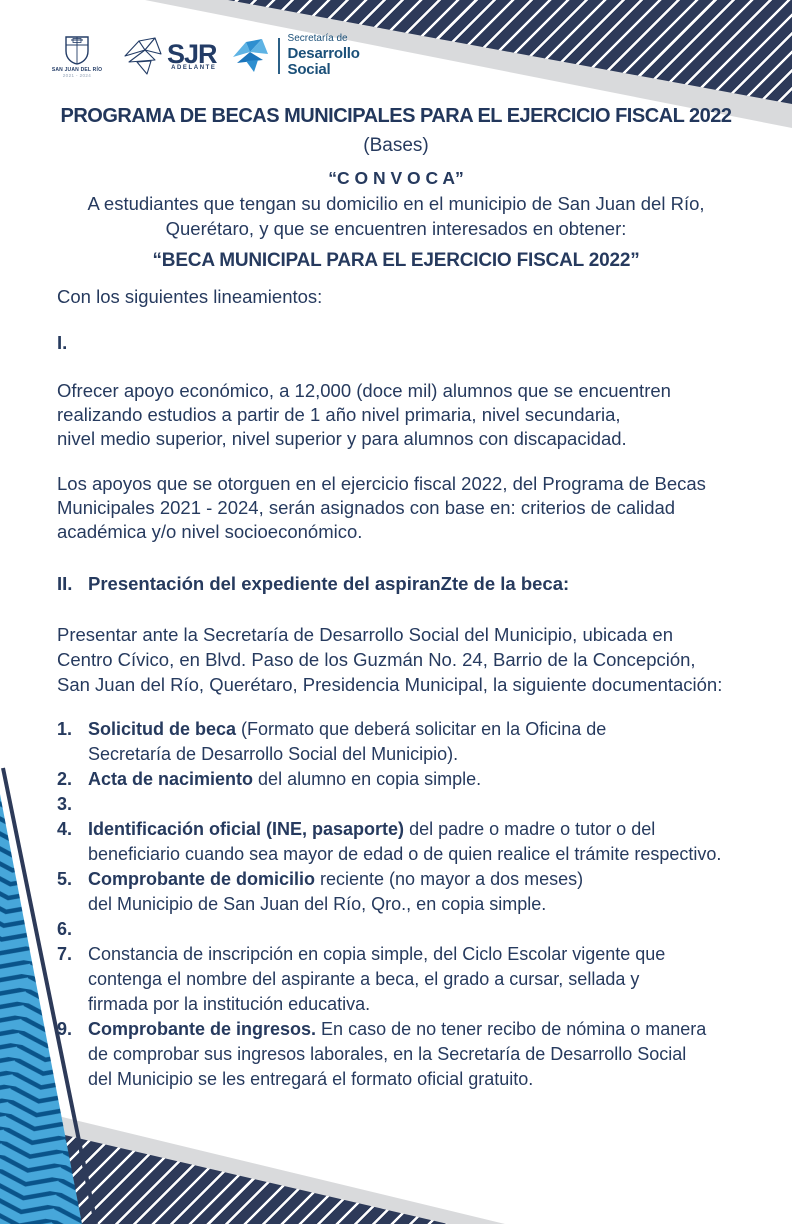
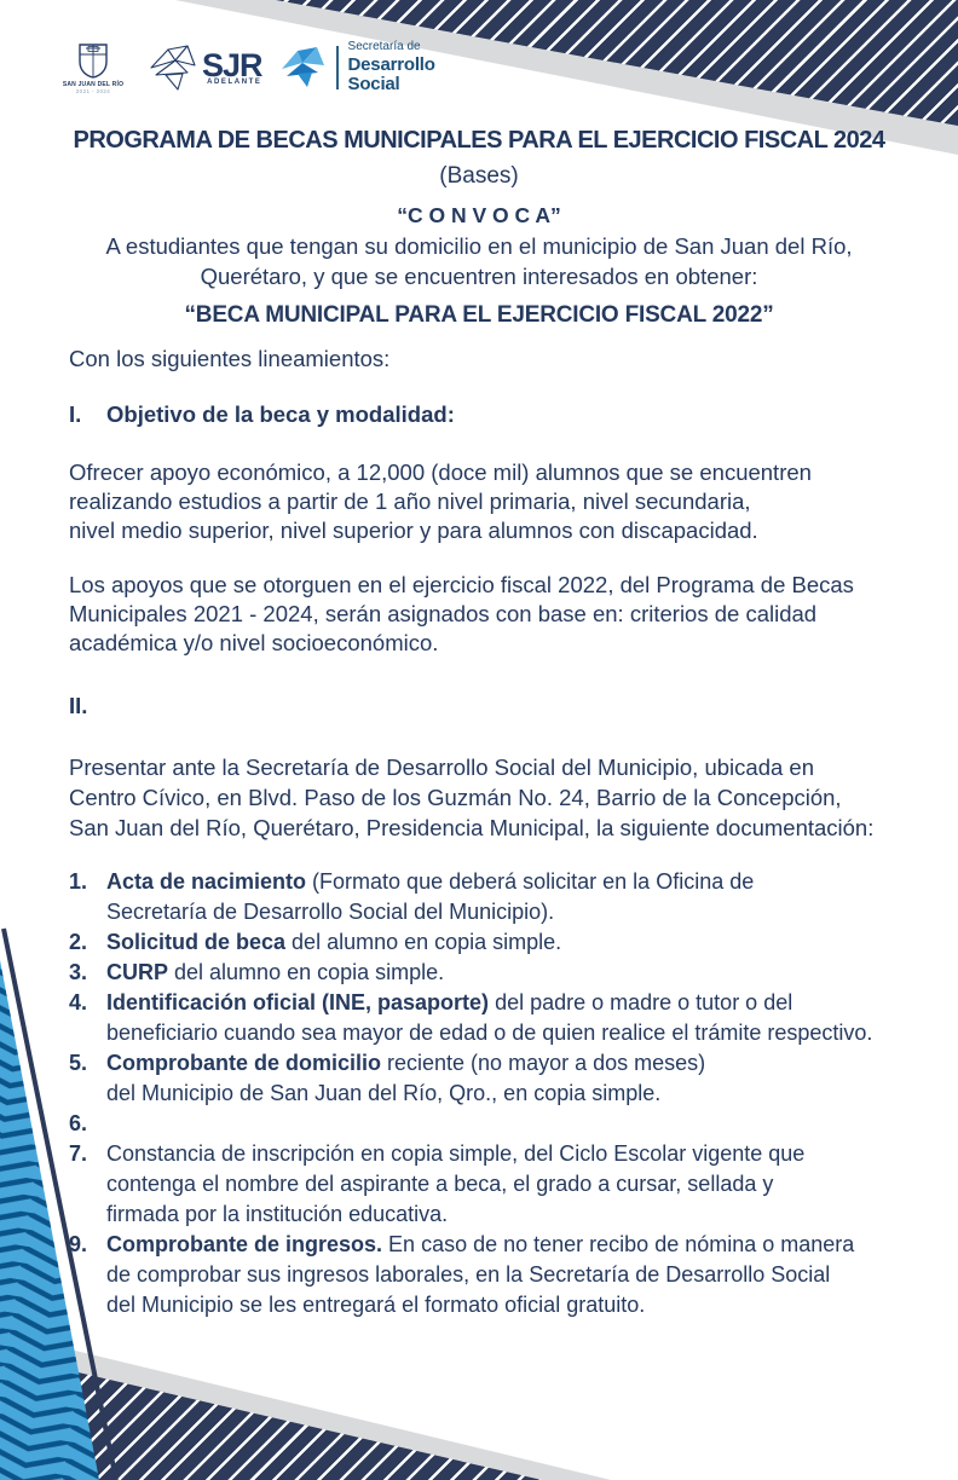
  SJR
  Secretaría de
  Desarrollo
  Social
- PROGRAMA DE BECAS MUNICIPALES PARA EL EJERCICIO FISCAL 2022
+ PROGRAMA DE BECAS MUNICIPALES PARA EL EJERCICIO FISCAL 2024
  (Bases)
  “C O N V O C A”
  A estudiantes que tengan su domicilio en el municipio de San Juan del Río,
  Querétaro, y que se encuentren interesados en obtener:
  “BECA MUNICIPAL PARA EL EJERCICIO FISCAL 2022”
  Con los siguientes lineamientos:
  I.
+ Objetivo de la beca y modalidad:
  Ofrecer apoyo económico, a 12,000 (doce mil) alumnos que se encuentren
  realizando estudios a partir de 1 año nivel primaria, nivel secundaria,
  nivel medio superior, nivel superior y para alumnos con discapacidad.
  Los apoyos que se otorguen en el ejercicio fiscal 2022, del Programa de Becas
  Municipales 2021 - 2024, serán asignados con base en: criterios de calidad
  académica y/o nivel socioeconómico.
  II.
- Presentación del expediente del aspiranZte de la beca:
  Presentar ante la Secretaría de Desarrollo Social del Municipio, ubicada en
  Centro Cívico, en Blvd. Paso de los Guzmán No. 24, Barrio de la Concepción,
  San Juan del Río, Querétaro, Presidencia Municipal, la siguiente documentación:
  1.
- Solicitud de beca (Formato que deberá solicitar en la Oficina de
+ Acta de nacimiento (Formato que deberá solicitar en la Oficina de
  Secretaría de Desarrollo Social del Municipio).
  2.
- Acta de nacimiento del alumno en copia simple.
+ Solicitud de beca del alumno en copia simple.
  3.
+ CURP del alumno en copia simple.
  4.
  Identificación oficial (INE, pasaporte) del padre o madre o tutor o del
  beneficiario cuando sea mayor de edad o de quien realice el trámite respectivo.
  5.
  Comprobante de domicilio reciente (no mayor a dos meses)
  del Municipio de San Juan del Río, Qro., en copia simple.
  6.
  7.
  Constancia de inscripción en copia simple, del Ciclo Escolar vigente que
  contenga el nombre del aspirante a beca, el grado a cursar, sellada y
  firmada por la institución educativa.
  9.
  Comprobante de ingresos. En caso de no tener recibo de nómina o manera
  de comprobar sus ingresos laborales, en la Secretaría de Desarrollo Social
  del Municipio se les entregará el formato oficial gratuito.
